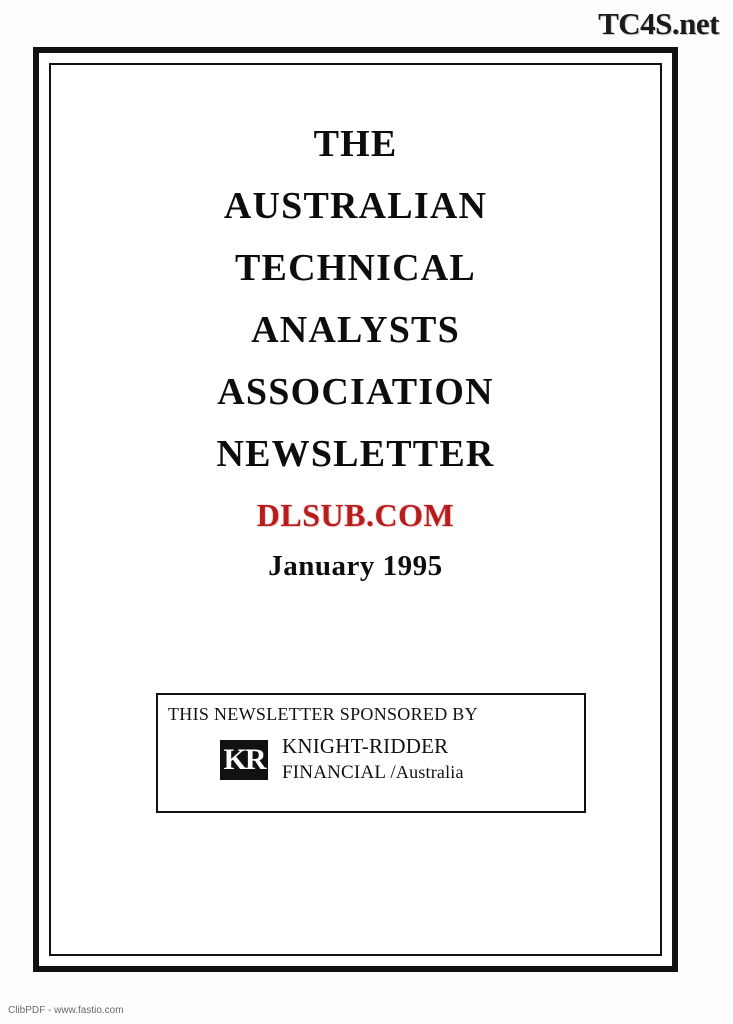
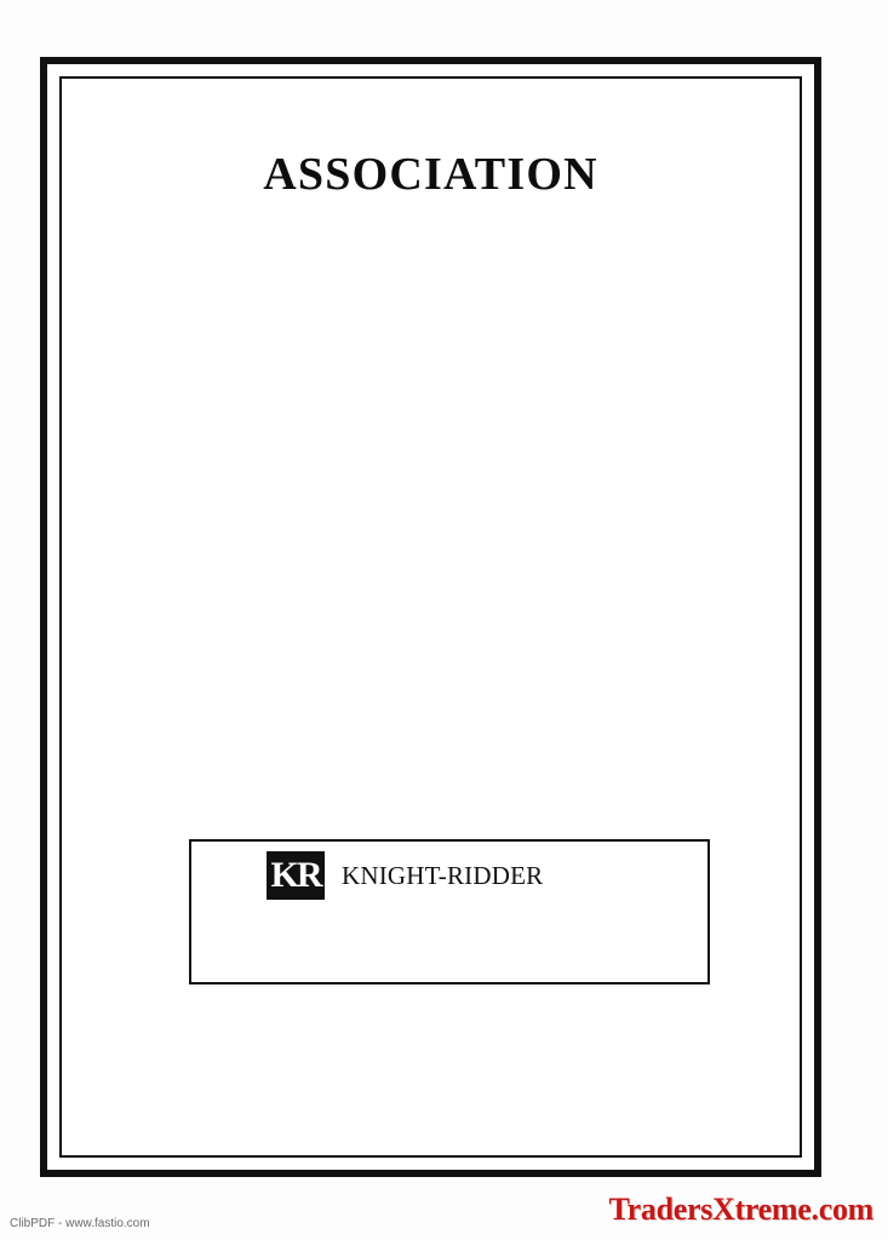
- TC4S.net
- THE
- AUSTRALIAN
- TECHNICAL
- ANALYSTS
  ASSOCIATION
- NEWSLETTER
- DLSUB.COM
- January 1995
- THIS NEWSLETTER SPONSORED BY
  KR
  KNIGHT-RIDDER
- FINANCIAL /Australia
  ClibPDF - www.fastio.com
+ TradersXtreme.com
